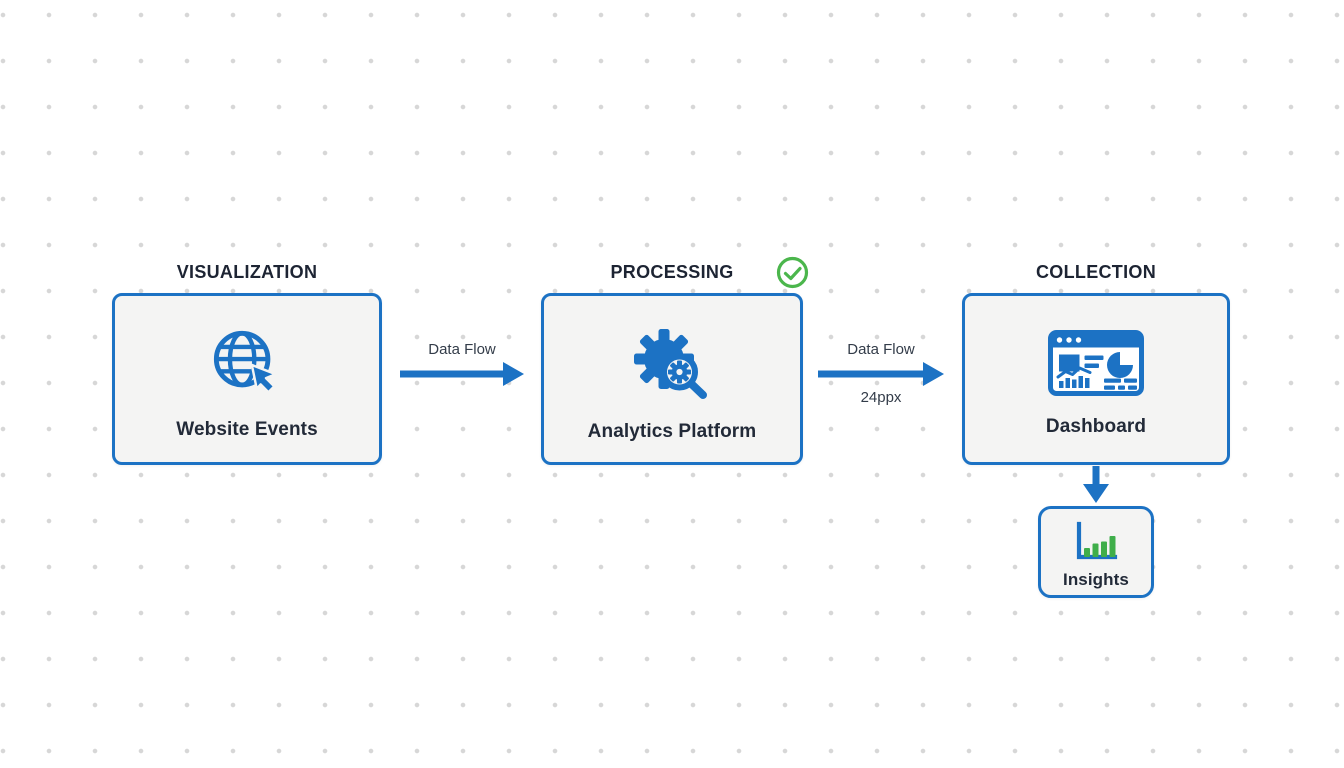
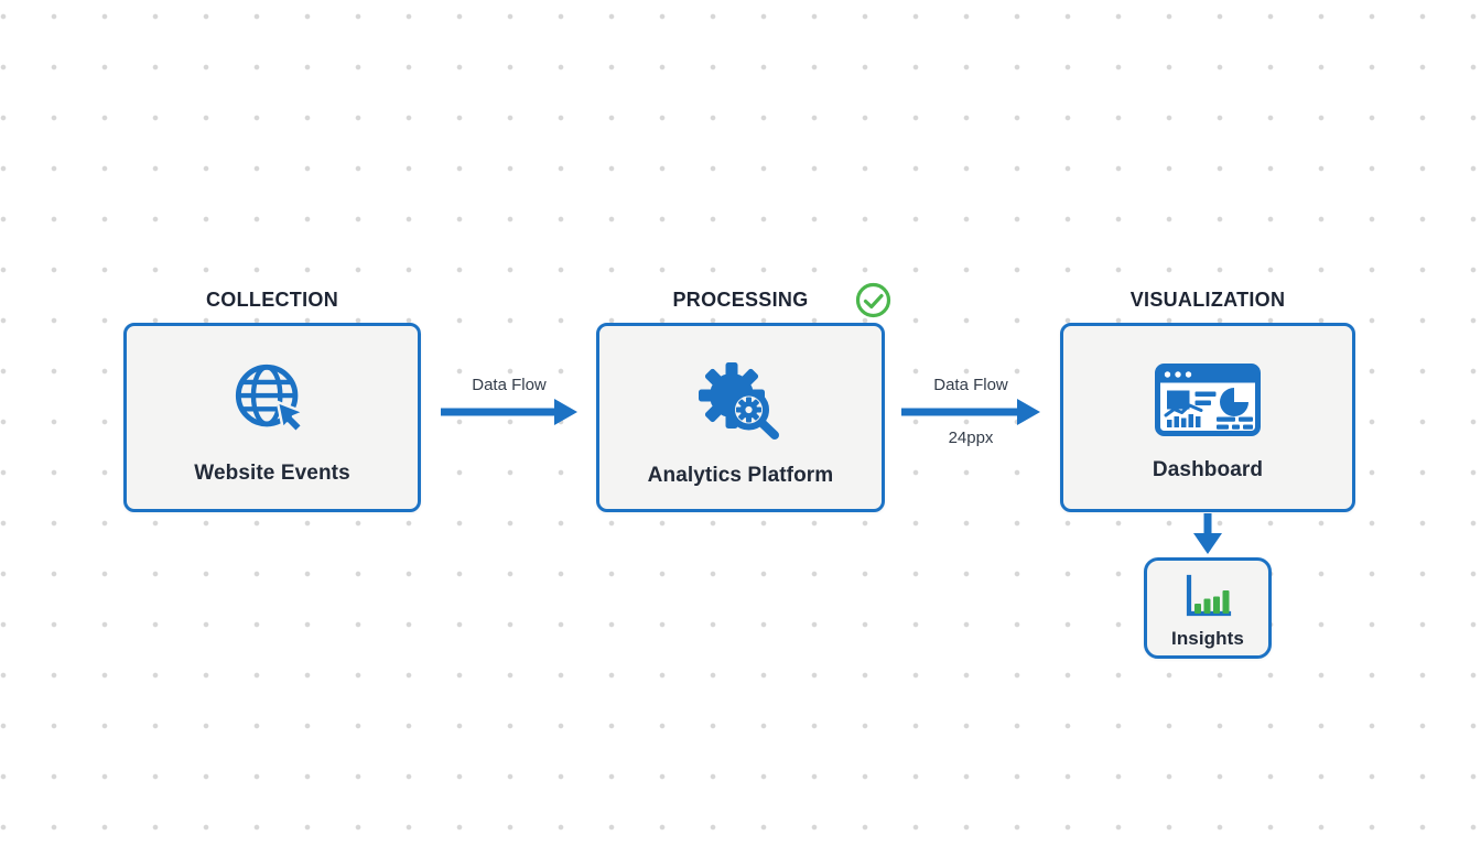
- VISUALIZATION
+ COLLECTION
  PROCESSING
- COLLECTION
+ VISUALIZATION
  Website Events
  Analytics Platform
  Dashboard
  Data Flow
  Data Flow
  24ppx
  Insights
